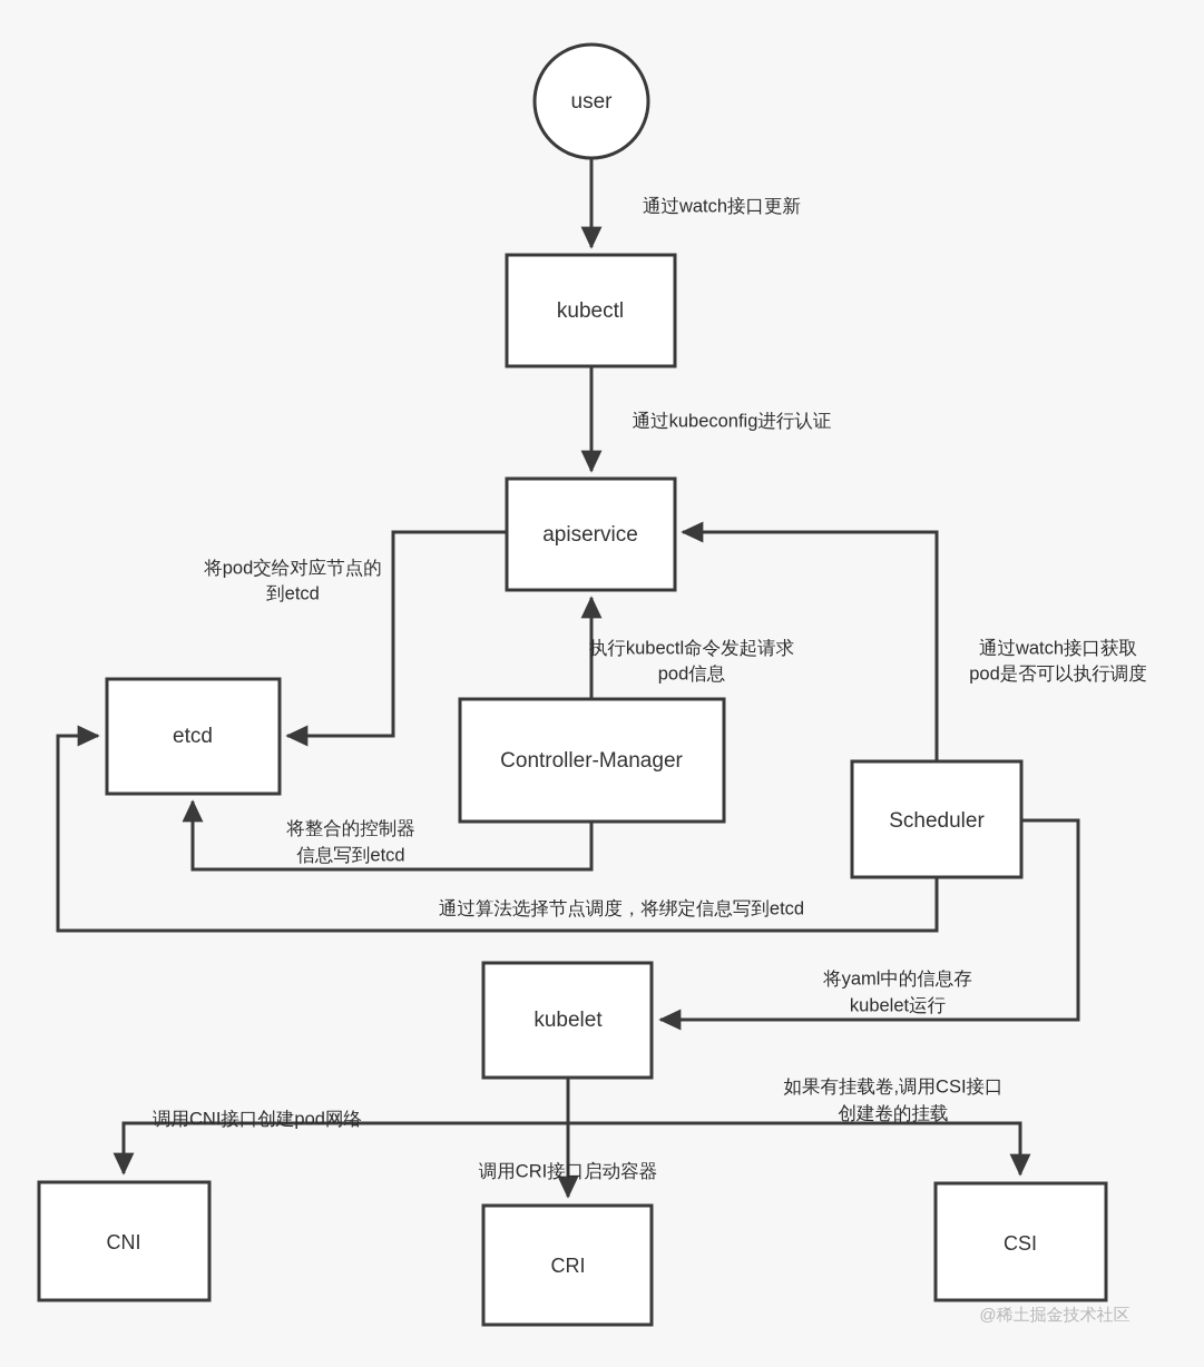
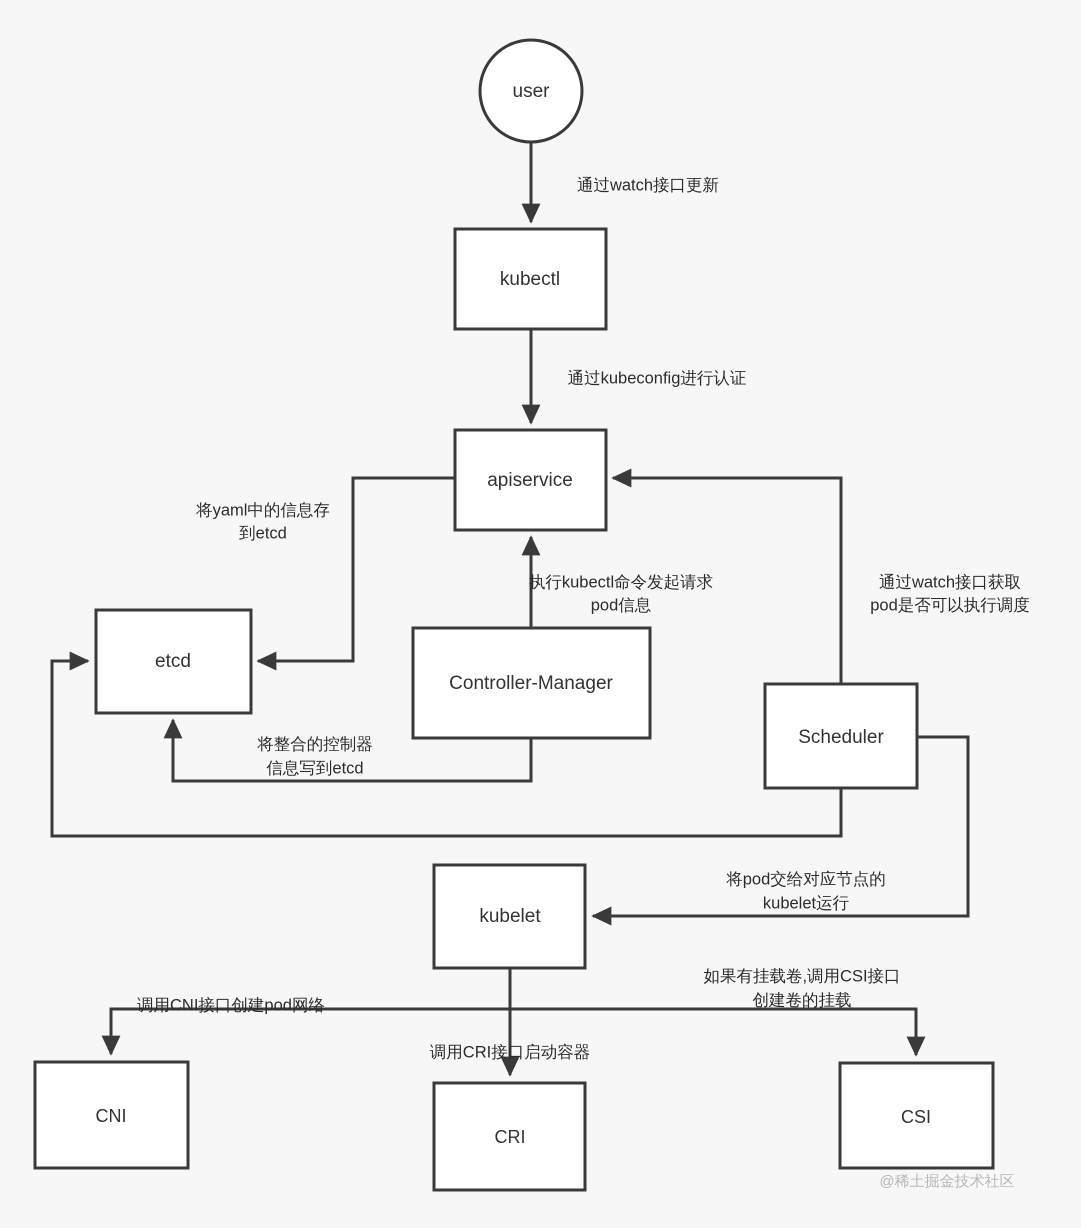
  user
  kubectl
  apiservice
  etcd
  Controller-Manager
  Scheduler
  kubelet
  CNI
  CRI
  CSI
  通过watch接口更新
  通过kubeconfig进行认证
- 将pod交给对应节点的
+ 将yaml中的信息存
  到etcd
  执行kubectl命令发起请求
  pod信息
  将整合的控制器
  信息写到etcd
  通过watch接口获取
  pod是否可以执行调度
- 通过算法选择节点调度，将绑定信息写到etcd
- 将yaml中的信息存
+ 将pod交给对应节点的
  kubelet运行
  调用CNI接口创建pod网络
  调用CRI接口启动容器
  如果有挂载卷,调用CSI接口
  创建卷的挂载
  @稀土掘金技术社区
